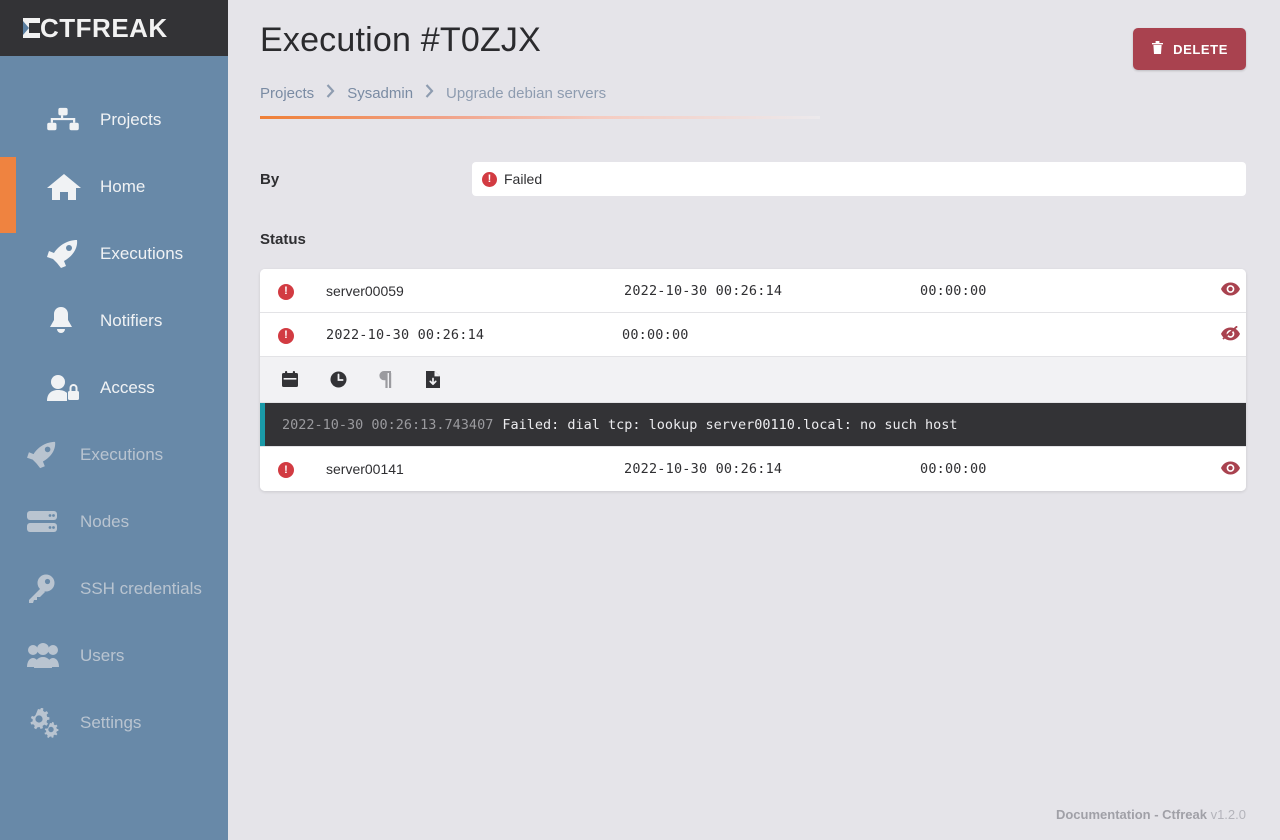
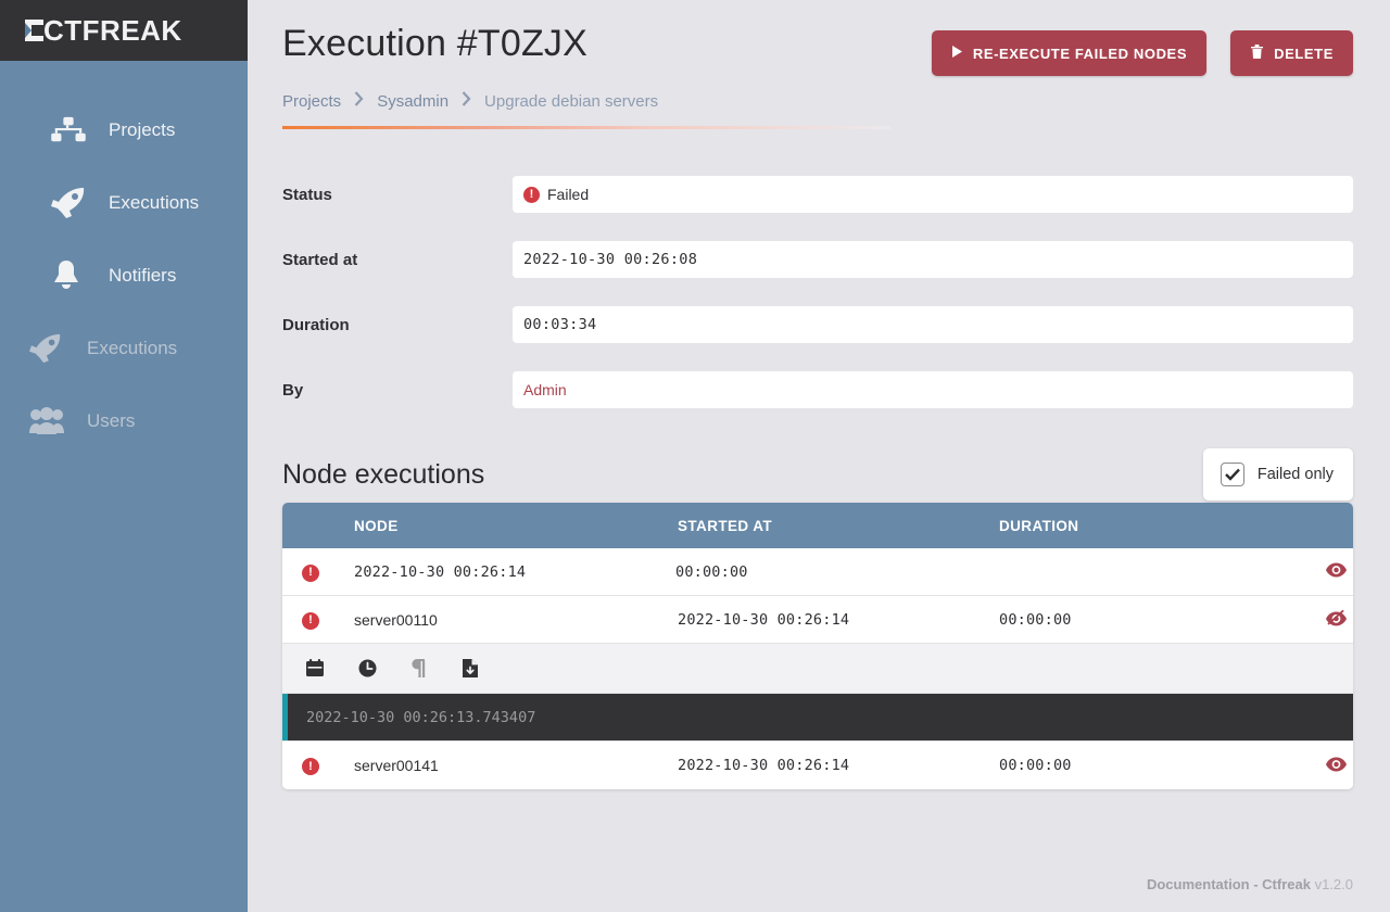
  CTFREAK
  Projects
- Home
  Executions
  Notifiers
- Access
  Executions
- Nodes
- SSH credentials
  Users
- Settings
  Execution #T0ZJX
+ RE-EXECUTE FAILED NODES
  DELETE
  Projects
  Sysadmin
  Upgrade debian servers
- By
+ Status
  !
  Failed
+ Started at
+ 2022-10-30 00:26:08
+ Duration
+ 00:03:34
- Status
+ By
+ Admin
+ Node executions
+ Failed only
+ NODE
+ STARTED AT
+ DURATION
  !
- server00059
  2022-10-30 00:26:14
  00:00:00
  !
+ server00110
  2022-10-30 00:26:14
  00:00:00
  2022-10-30 00:26:13.743407
- Failed: dial tcp: lookup server00110.local: no such host
  !
  server00141
  2022-10-30 00:26:14
  00:00:00
  Documentation - Ctfreak v1.2.0
